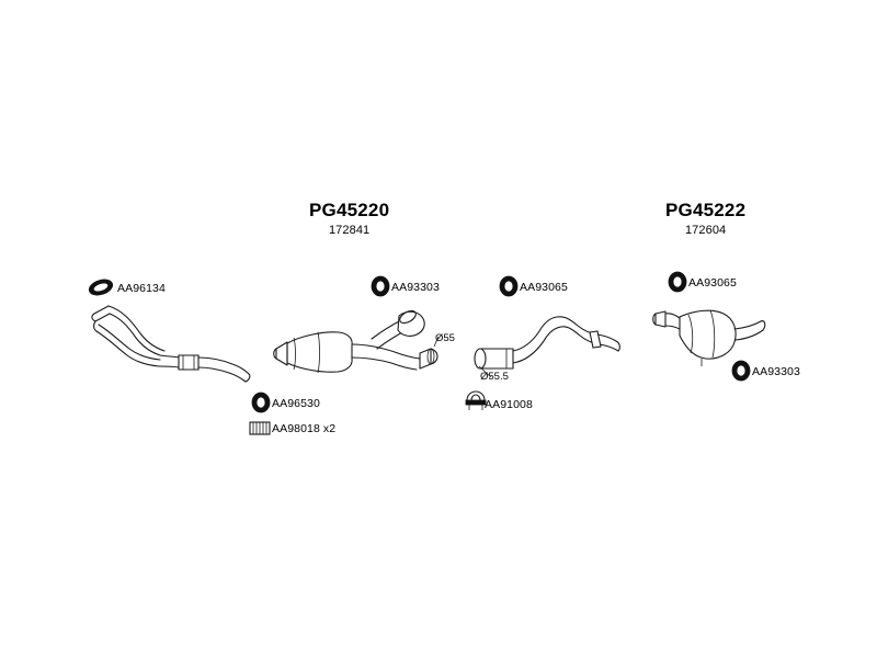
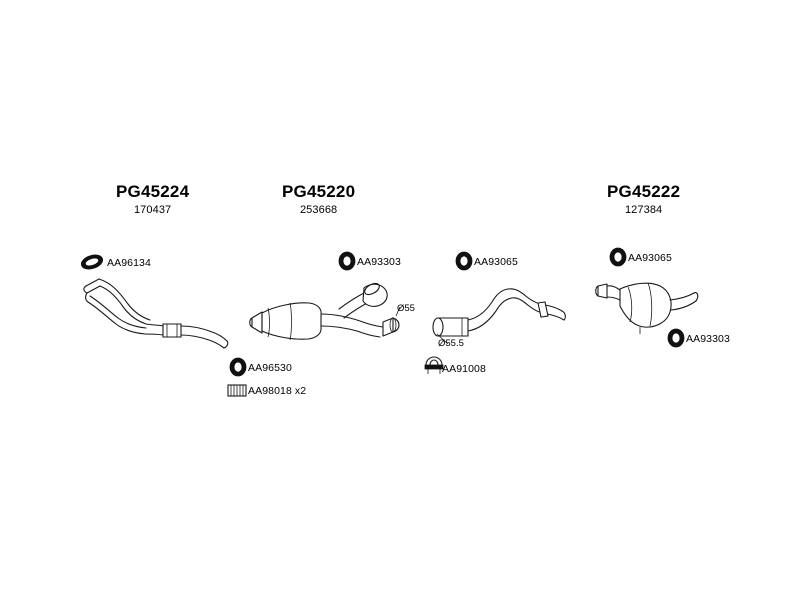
+ PG45224
+ 170437
  PG45220
- 172841
+ 253668
  PG45222
- 172604
+ 127384
  AA96134
  AA93303
  AA96530
  AA98018 x2
  AA93065
  AA91008
  AA93065
  AA93303
  Ø55
  Ø5.5
